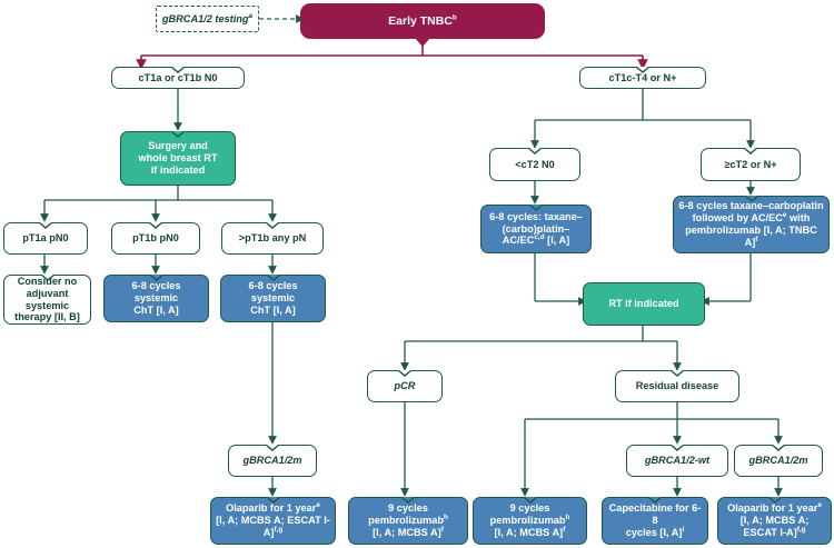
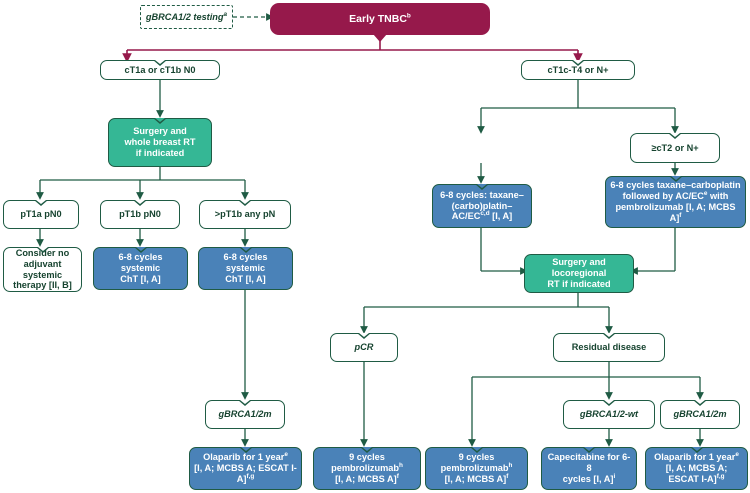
  gBRCA1/2 testing
  Early TNBC
  cT1a or cT1b N0
  cT1c-T4 or N+
  Surgery and
  whole breast RT
  if indicated
- <cT2 N0
  ≥cT2 or N+
  pT1a pN0
  pT1b pN0
  >pT1b any pN
  Consider no
  adjuvant systemic
  therapy [II, B]
  6-8 cycles systemic
  ChT [I, A]
  6-8 cycles systemic
  ChT [I, A]
  6-8 cycles: taxane–
  (carbo)platin–AC/EC [I, A]
  6-8 cycles taxane–carboplatin
  followed by AC/EC with
- pembrolizumab [I, A; TNBC A]
+ pembrolizumab [I, A; MCBS A]
+ Surgery and locoregional
  RT if indicated
  pCR
  Residual disease
  gBRCA1/2m
  gBRCA1/2-wt
  gBRCA1/2m
  Olaparib for 1 year
  [I, A; MCBS A; ESCAT I-A]
  9 cycles pembrolizumab
  [I, A; MCBS A]
  9 cycles pembrolizumab
  [I, A; MCBS A]
  Capecitabine for 6-8
  cycles [I, A]
  Olaparib for 1 year
  [I, A; MCBS A; ESCAT I-A]
